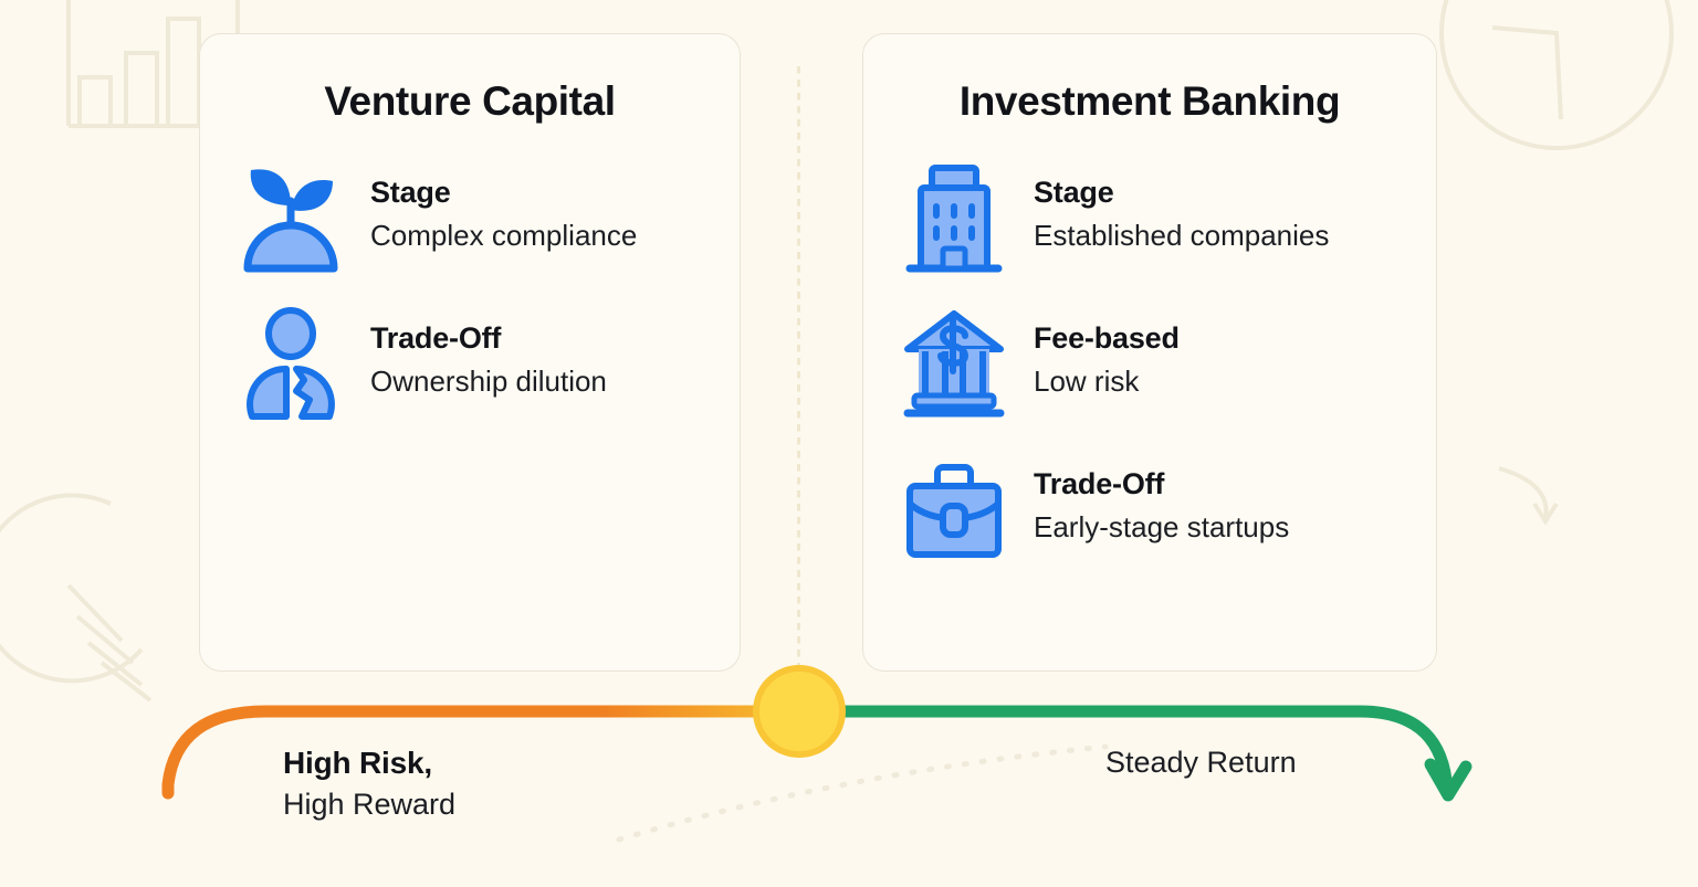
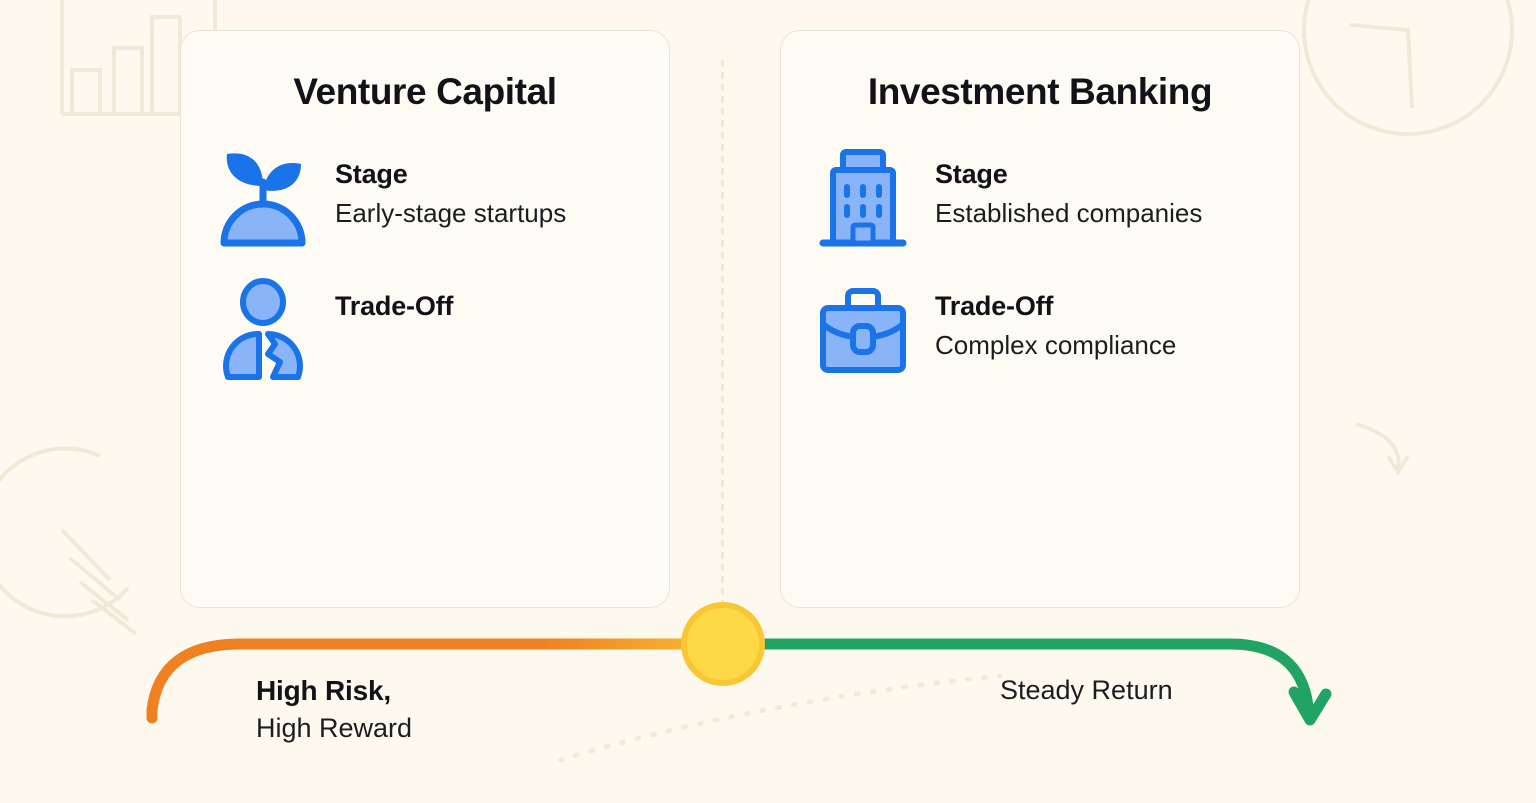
  Venture Capital
  Stage
- Complex compliance
+ Early-stage startups
  Trade-Off
- Ownership dilution
  Investment Banking
  Stage
  Established companies
- Fee-based
- Low risk
  Trade-Off
- Early-stage startups
+ Complex compliance
  High Risk,
  High Reward
  Steady Return
